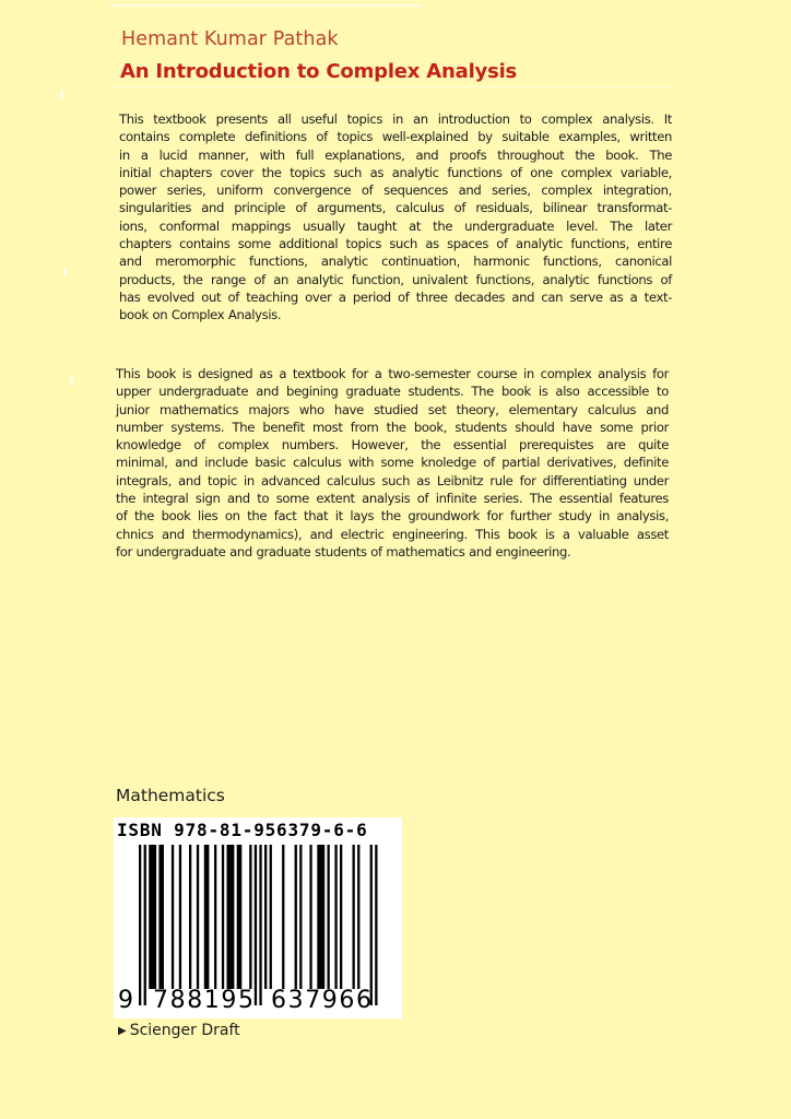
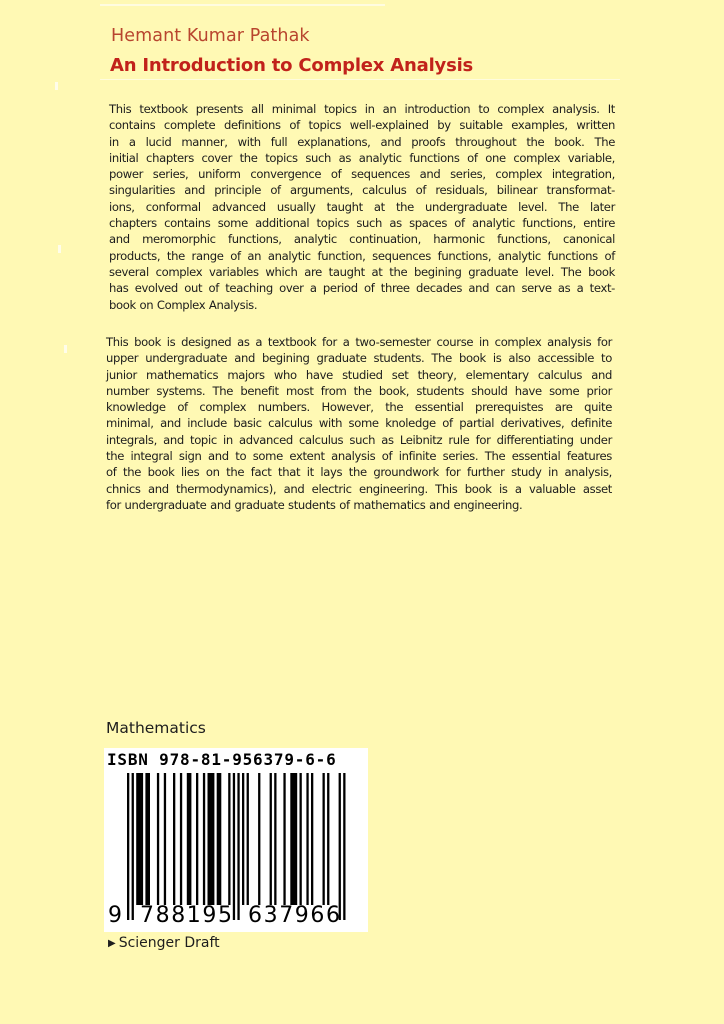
  Hemant Kumar Pathak
  An Introduction to Complex Analysis
- This textbook presents all useful topics in an introduction to complex analysis. It
+ This textbook presents all minimal topics in an introduction to complex analysis. It
  contains complete definitions of topics well-explained by suitable examples, written
  in a lucid manner, with full explanations, and proofs throughout the book. The
  initial chapters cover the topics such as analytic functions of one complex variable,
  power series, uniform convergence of sequences and series, complex integration,
  singularities and principle of arguments, calculus of residuals, bilinear transformat-
- ions, conformal mappings usually taught at the undergraduate level. The later
+ ions, conformal advanced usually taught at the undergraduate level. The later
  chapters contains some additional topics such as spaces of analytic functions, entire
  and meromorphic functions, analytic continuation, harmonic functions, canonical
- products, the range of an analytic function, univalent functions, analytic functions of
+ products, the range of an analytic function, sequences functions, analytic functions of
+ several complex variables which are taught at the begining graduate level. The book
  has evolved out of teaching over a period of three decades and can serve as a text-
  book on Complex Analysis.
  This book is designed as a textbook for a two-semester course in complex analysis for
  upper undergraduate and begining graduate students. The book is also accessible to
  junior mathematics majors who have studied set theory, elementary calculus and
  number systems. The benefit most from the book, students should have some prior
  knowledge of complex numbers. However, the essential prerequistes are quite
  minimal, and include basic calculus with some knoledge of partial derivatives, definite
  integrals, and topic in advanced calculus such as Leibnitz rule for differentiating under
  the integral sign and to some extent analysis of infinite series. The essential features
  of the book lies on the fact that it lays the groundwork for further study in analysis,
  chnics and thermodynamics), and electric engineering. This book is a valuable asset
  for undergraduate and graduate students of mathematics and engineering.
  Mathematics
  ISBN 978-81-956379-6-6
  9
  788195
  637966
  ▶ Scienger Draft
